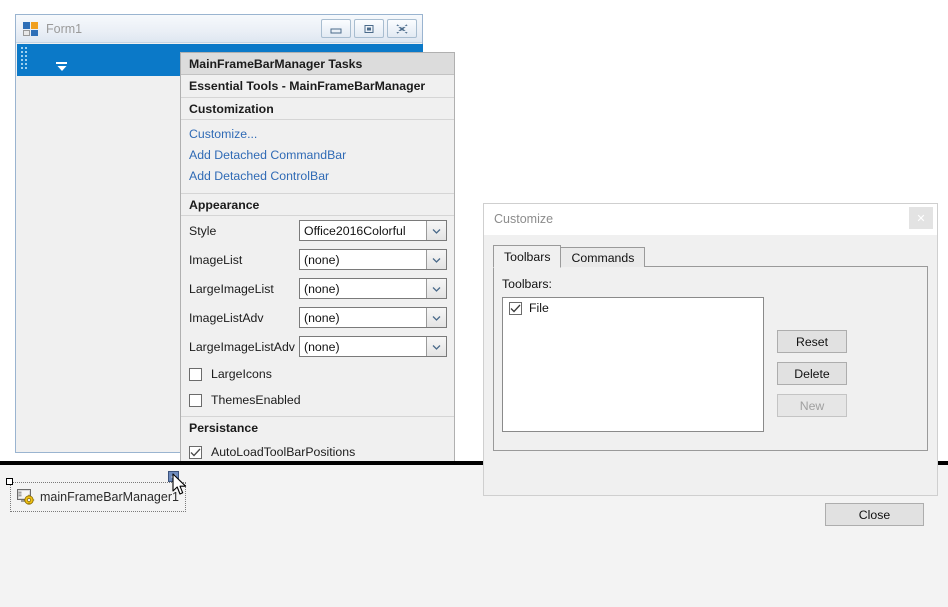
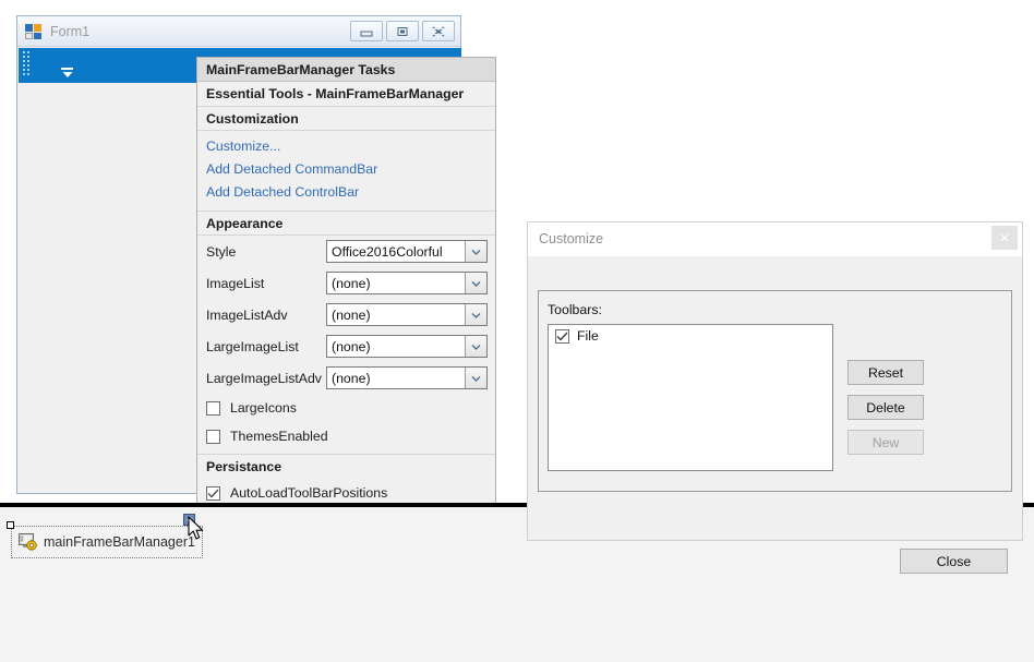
  Form1
  MainFrameBarManager Tasks
  Essential Tools - MainFrameBarManager
  Customization
  Customize...
  Add Detached CommandBar
  Add Detached ControlBar
  Appearance
  Style
  Office2016Colorful
  ImageList
  (none)
- LargeImageList
+ ImageListAdv
  (none)
- ImageListAdv
+ LargeImageList
  (none)
  LargeImageListAdv
  (none)
  LargeIcons
  ThemesEnabled
  Persistance
  AutoLoadToolBarPositions
  mainFrameBarManager1
  Customize
  ✕
- Toolbars
- Commands
  Toolbars:
  File
  Reset
  Delete
  New
  Close
